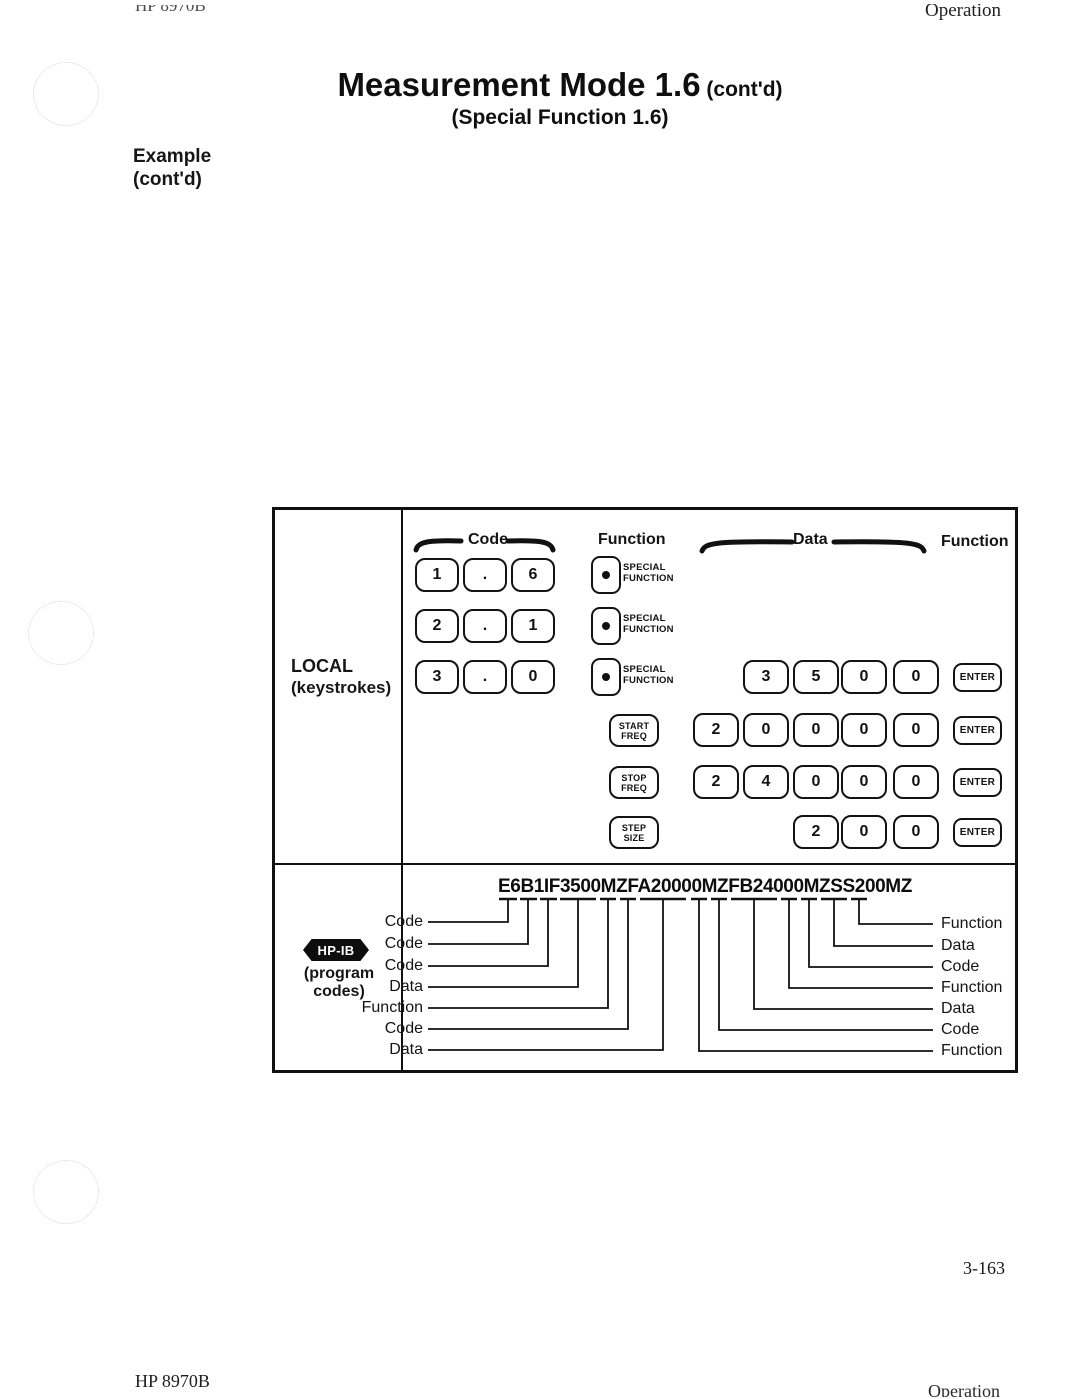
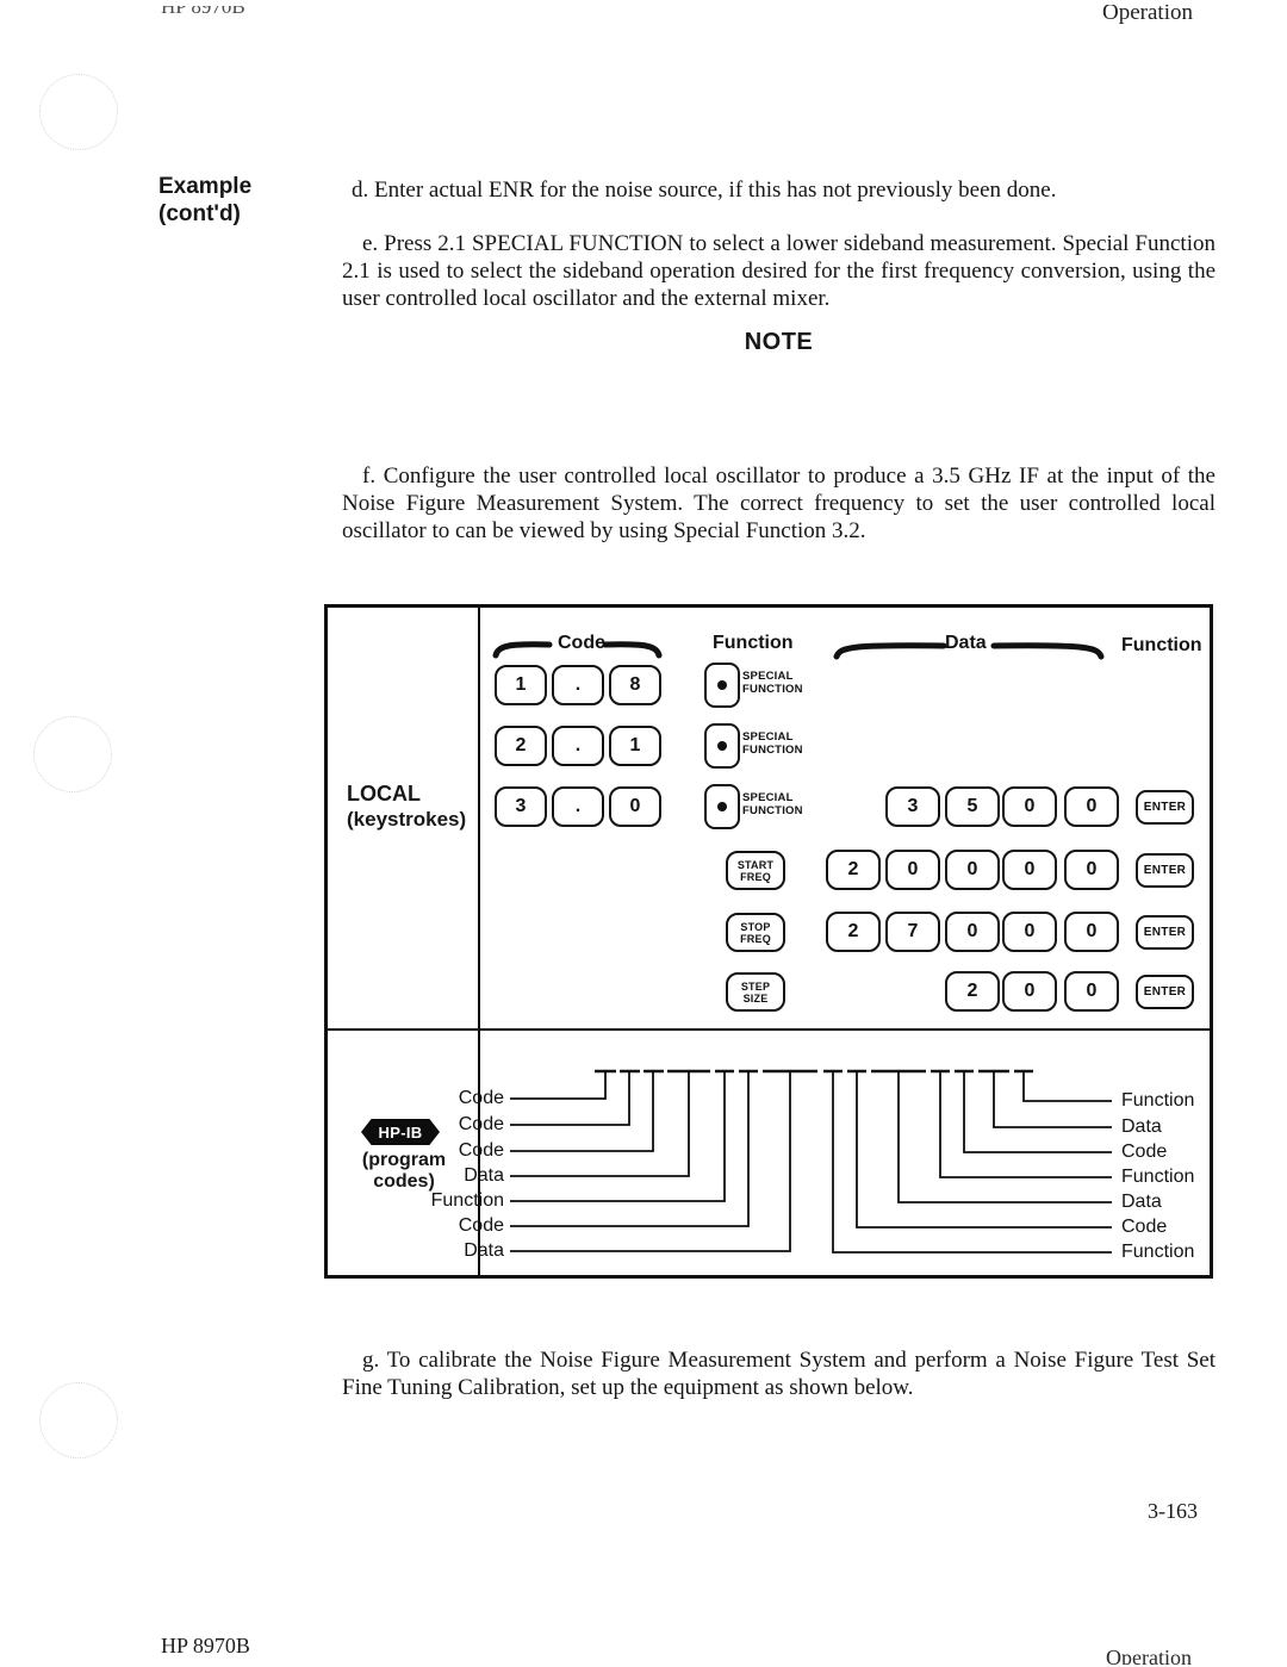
  HP 8970B
  Operation
- Measurement Mode 1.6 (cont'd)
- (Special Function 1.6)
  Example
  (cont'd)
+ d. Enter actual ENR for the noise source, if this has not previously been done.
+ e. Press 2.1 SPECIAL FUNCTION to select a lower sideband measurement. Special Function 2.1 is used to select the sideband operation desired for the first frequency conversion, using the user controlled local oscillator and the external mixer.
+ NOTE
+ f. Configure the user controlled local oscillator to produce a 3.5 GHz IF at the input of the Noise Figure Measurement System. The correct frequency to set the user controlled local oscillator to can be viewed by using Special Function 3.2.
  LOCAL
  (keystrokes)
  HP-IB
  (program codes)
  Code
  Function
  Data
  Function
  1
  .
- 6
+ 8
  SPECIAL
  FUNCTION
  2
  .
  1
  SPECIAL
  FUNCTION
  3
  .
  0
  SPECIAL
  FUNCTION
  3
  5
  0
  0
  ENTER
  START
  FREQ
  2
  0
  0
  0
  0
  ENTER
  STOP
  FREQ
  2
- 4
+ 7
  0
  0
  0
  ENTER
  STEP
  SIZE
  2
  0
  0
  ENTER
- E6B1IF3500MZFA20000MZFB24000MZSS200MZ
  Code
  Code
  Code
  Data
  Function
  Code
  Data
  Function
  Data
  Code
  Function
  Data
  Code
  Function
+ g. To calibrate the Noise Figure Measurement System and perform a Noise Figure Test Set Fine Tuning Calibration, set up the equipment as shown below.
  3-163
  HP 8970B
  Operation
